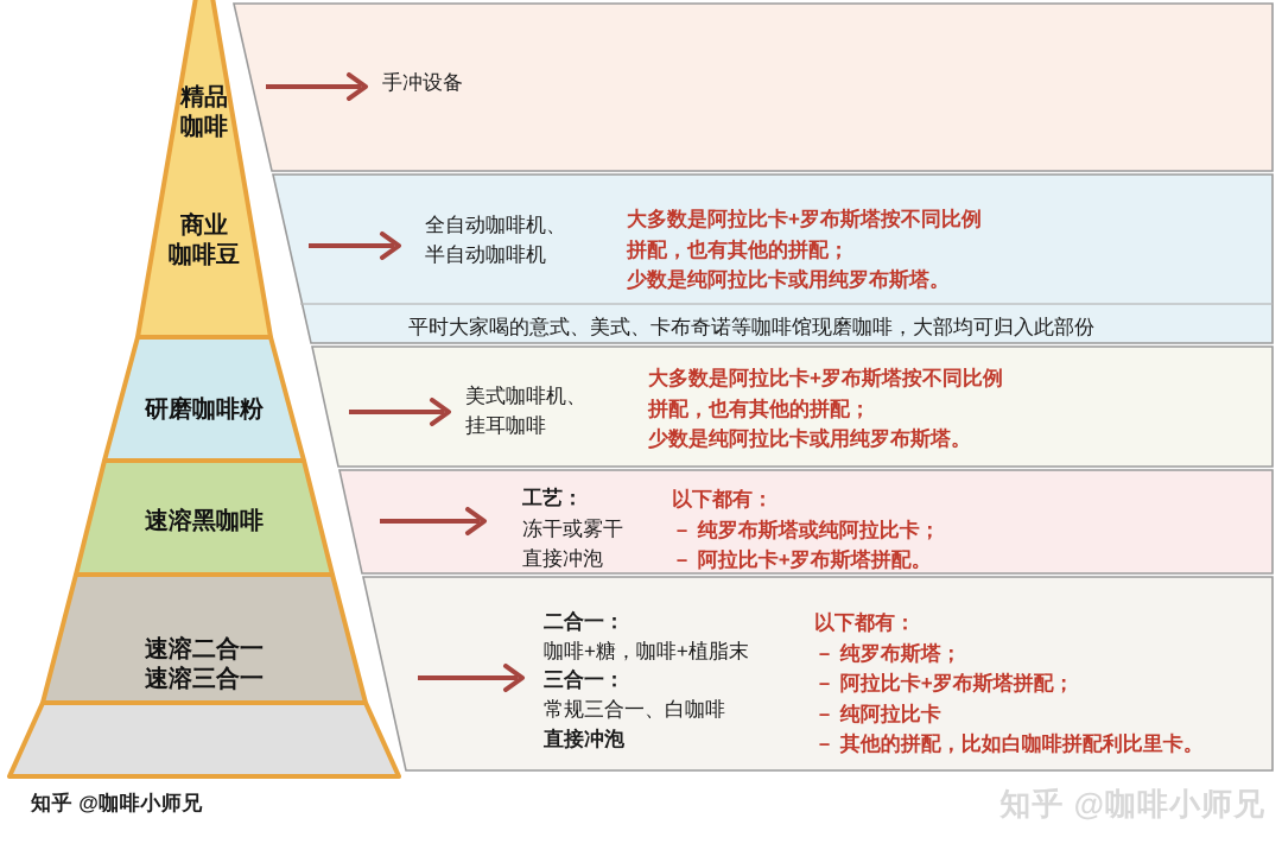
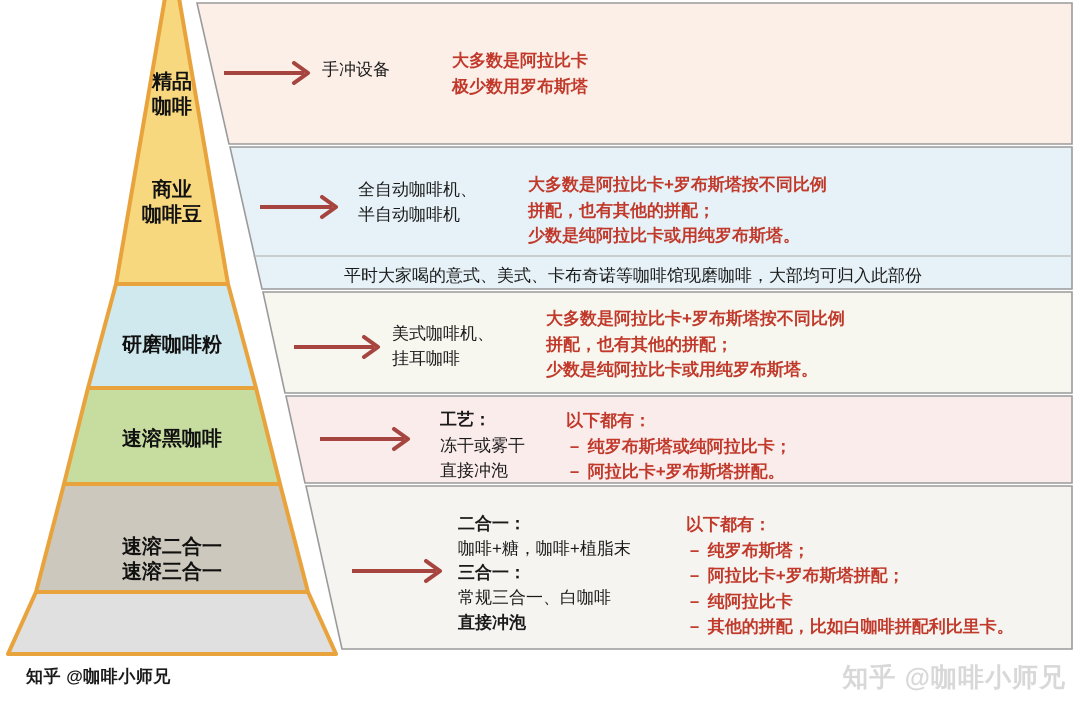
  手冲设备
+ 大多数是阿拉比卡
+ 极少数用罗布斯塔
  全自动咖啡机、
  半自动咖啡机
  大多数是阿拉比卡+罗布斯塔按不同比例
  拼配，也有其他的拼配；
  少数是纯阿拉比卡或用纯罗布斯塔。
  平时大家喝的意式、美式、卡布奇诺等咖啡馆现磨咖啡，大部均可归入此部份
  美式咖啡机、
  挂耳咖啡
  大多数是阿拉比卡+罗布斯塔按不同比例
  拼配，也有其他的拼配；
  少数是纯阿拉比卡或用纯罗布斯塔。
  工艺：
  冻干或雾干
  直接冲泡
  以下都有：
  － 纯罗布斯塔或纯阿拉比卡；
  － 阿拉比卡+罗布斯塔拼配。
  二合一：
  咖啡+糖，咖啡+植脂末
  三合一：
  常规三合一、白咖啡
  直接冲泡
  以下都有：
  － 纯罗布斯塔；
  － 阿拉比卡+罗布斯塔拼配；
  － 纯阿拉比卡
  － 其他的拼配，比如白咖啡拼配利比里卡。
  精品
  咖啡
  商业
  咖啡豆
  研磨咖啡粉
  速溶黑咖啡
  速溶二合一
  速溶三合一
  知乎 @咖啡小师兄
  知乎 @咖啡小师兄
